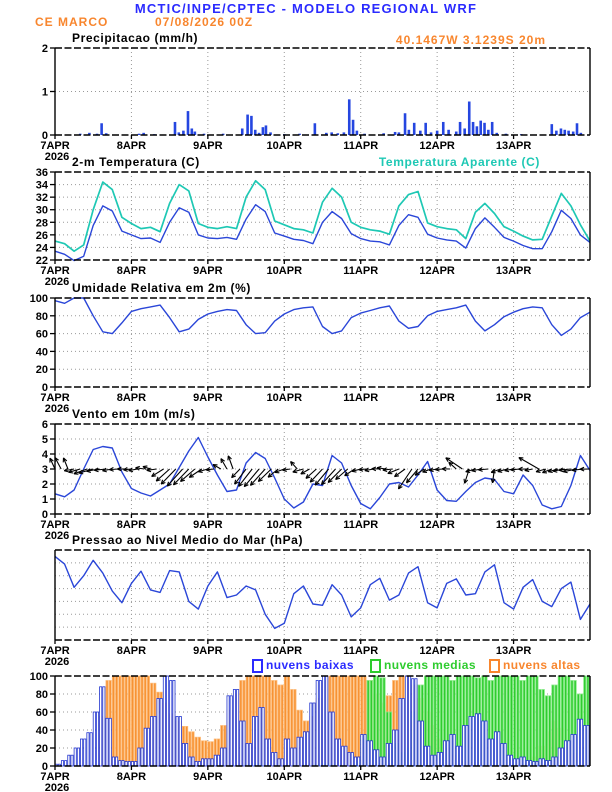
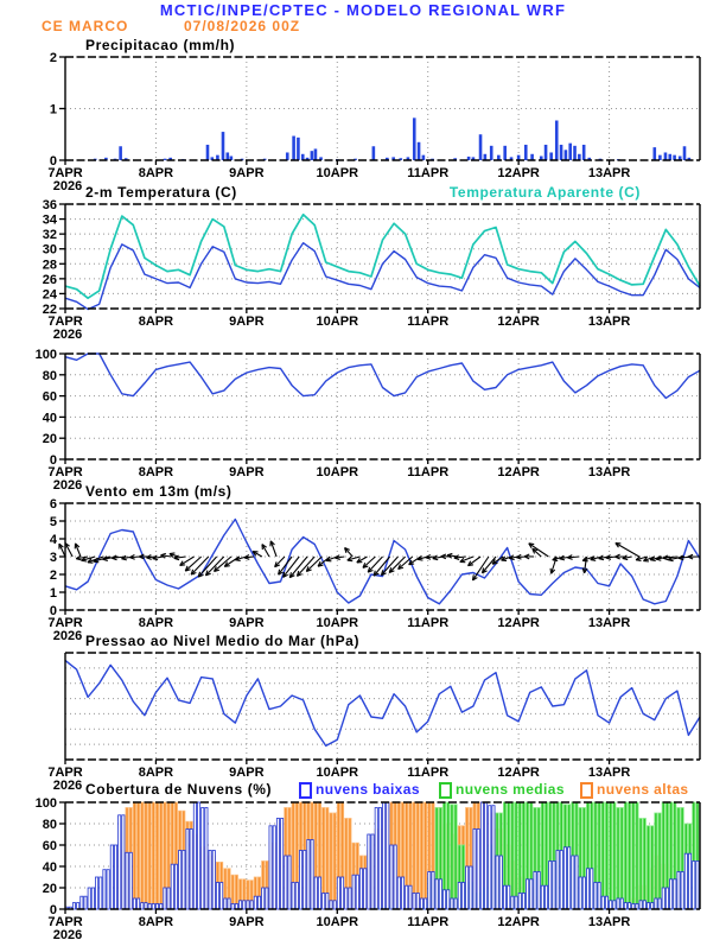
  MCTIC/INPE/CPTEC - MODELO REGIONAL WRF
  CE MARCO
  07/08/2026 00Z
- 40.1467W 3.1239S 20m
  Precipitacao (mm/h)
  2-m Temperatura (C)
  Temperatura Aparente (C)
- Umidade Relativa em 2m (%)
- Vento em 10m (m/s)
+ Vento em 13m (m/s)
  Pressao ao Nivel Medio do Mar (hPa)
+ Cobertura de Nuvens (%)
  nuvens baixas
  nuvens medias
  nuvens altas
  0
  1
  2
  7APR
  8APR
  9APR
  10APR
  11APR
  12APR
  13APR
  2026
  22
  24
  26
  28
  30
  32
  34
  36
  7APR
  8APR
  9APR
  10APR
  11APR
  12APR
  13APR
  2026
  0
  20
  40
  60
  80
  100
  7APR
  8APR
  9APR
  10APR
  11APR
  12APR
  13APR
  2026
  0
  1
  2
  3
  4
  5
  6
  7APR
  8APR
  9APR
  10APR
  11APR
  12APR
  13APR
  2026
  7APR
  8APR
  9APR
  10APR
  11APR
  12APR
  13APR
  2026
  0
  20
  40
  60
  80
  100
  7APR
  8APR
  9APR
  10APR
  11APR
  12APR
  13APR
  2026
